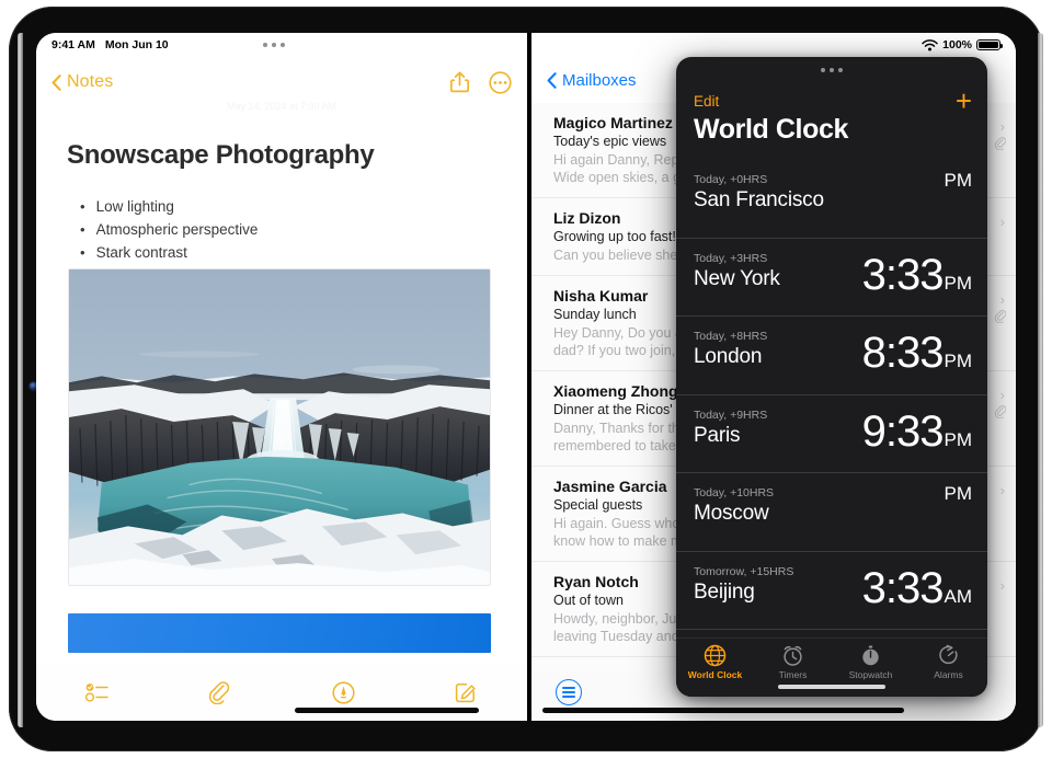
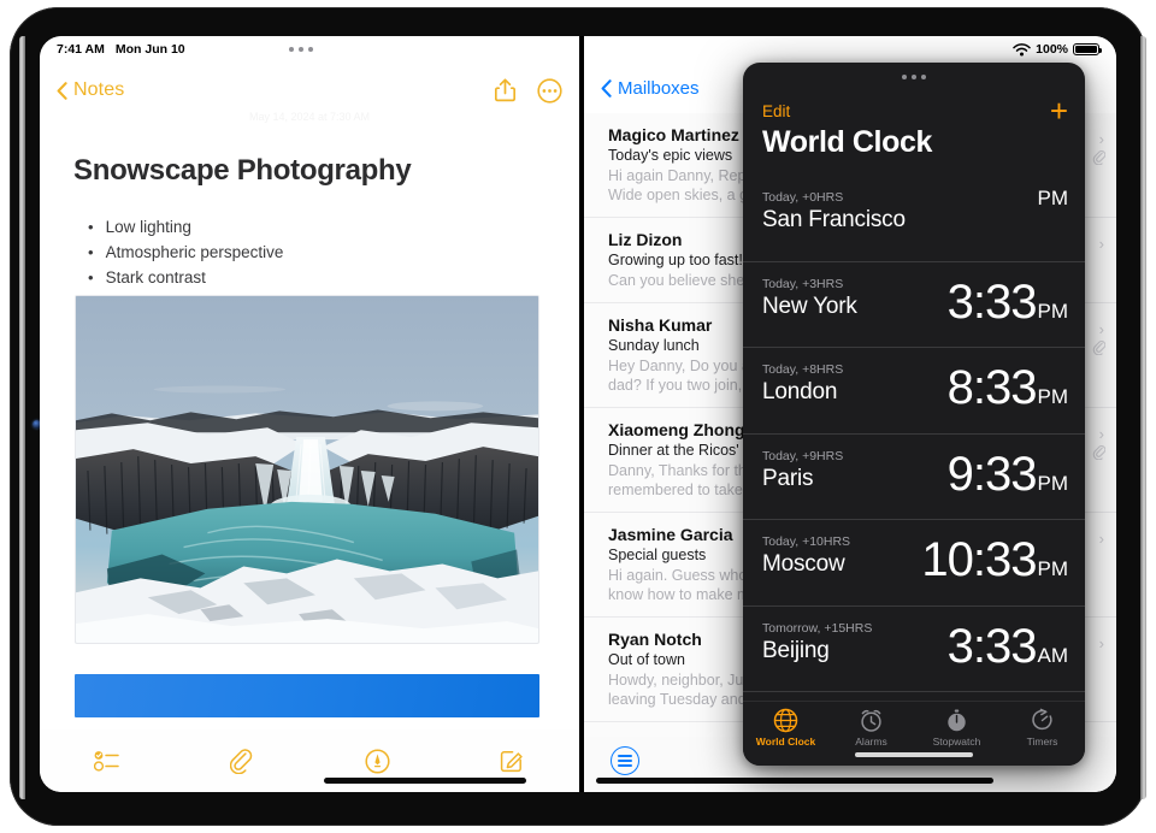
- 9:41 AM
+ 7:41 AM
  Mon Jun 10
  Notes
  Snowscape Photography
  •
  Low lighting
  •
  Atmospheric perspective
  •
  Stark contrast
  100%
  Mailboxes
  Magico Martinez
  Today's epic views
  Hi again Danny, Rep
  Wide open skies, a
  ›
  Liz Dizon
  Growing up too fast!
  Can you believe she
  ›
  Nisha Kumar
  Sunday lunch
  Hey Danny, Do you
  dad? If you two join,
  ›
  Xiaomeng Zhong
  Dinner at the Ricos'
  Danny, Thanks for t
  remembered to take
  ›
  Jasmine Garcia
  Special guests
  Hi again. Guess wh
  know how to make
  ›
  Ryan Notch
  Out of town
  Howdy, neighbor, Ju
  leaving Tuesday an
  ›
  Edit
  +
  World Clock
  Today, +0HRS
  San Francisco
  PM
  Today, +3HRS
  New York
  3:33
  PM
  Today, +8HRS
  London
  8:33
  PM
  Today, +9HRS
  Paris
  9:33
  PM
  Today, +10HRS
  Moscow
+ 10:33
  PM
  Tomorrow, +15HRS
  Beijing
  3:33
  AM
  World Clock
- Timers
+ Alarms
  Stopwatch
- Alarms
+ Timers
